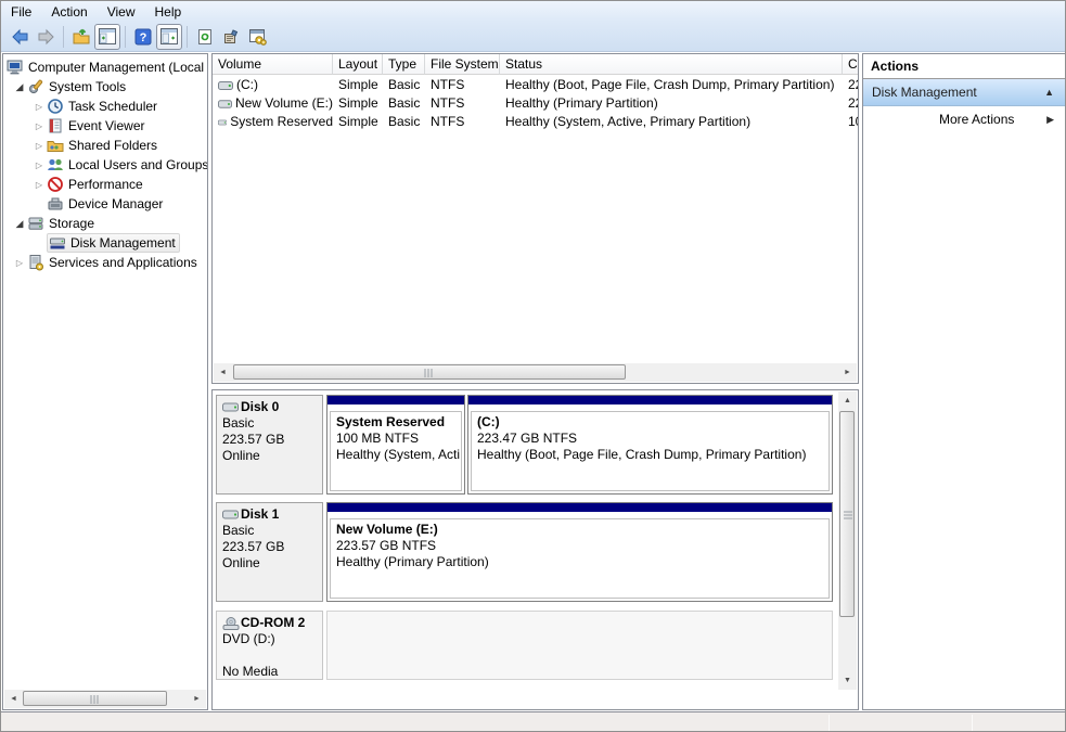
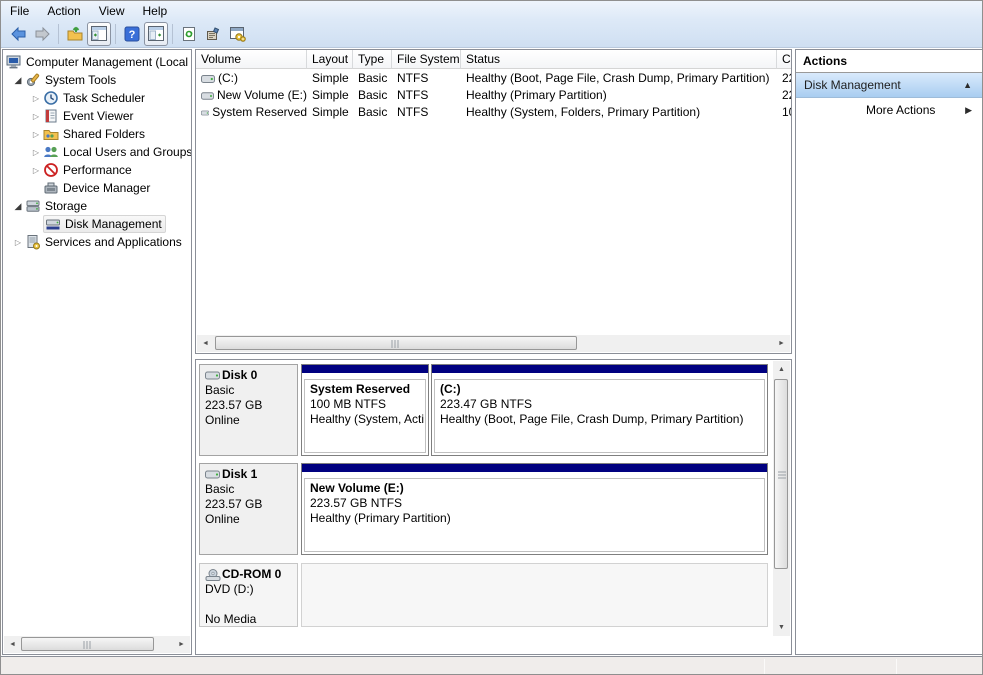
  File
  Action
  View
  Help
  ?
  Computer Management (Local
  ◢
  System Tools
  ▷
  Task Scheduler
  ▷
  Event Viewer
  ▷
  Shared Folders
  ▷
  Local Users and Groups
  ▷
  Performance
  Device Manager
  ◢
  Storage
  Disk Management
  ▷
  Services and Applications
  Volume
  Layout
  Type
  File System
  Status
  C
  (C:)
  Simple
  Basic
  NTFS
  Healthy (Boot, Page File, Crash Dump, Primary Partition)
  New Volume (E:)
  Simple
  Basic
  NTFS
  Healthy (Primary Partition)
  System Reserved
  Simple
  Basic
  NTFS
- Healthy (System, Active, Primary Partition)
+ Healthy (System, Folders, Primary Partition)
  Disk 0
  Basic
  223.57 GB
  Online
  System Reserved
  100 MB NTFS
  Healthy (System, Acti
  (C:)
  223.47 GB NTFS
  Healthy (Boot, Page File, Crash Dump, Primary Partition)
  Disk 1
  Basic
  223.57 GB
  Online
  New Volume (E:)
  223.57 GB NTFS
  Healthy (Primary Partition)
- CD-ROM 2
+ CD-ROM 0
  DVD (D:)
  No Media
  Actions
  Disk Management
  ▲
  More Actions
  ▶
